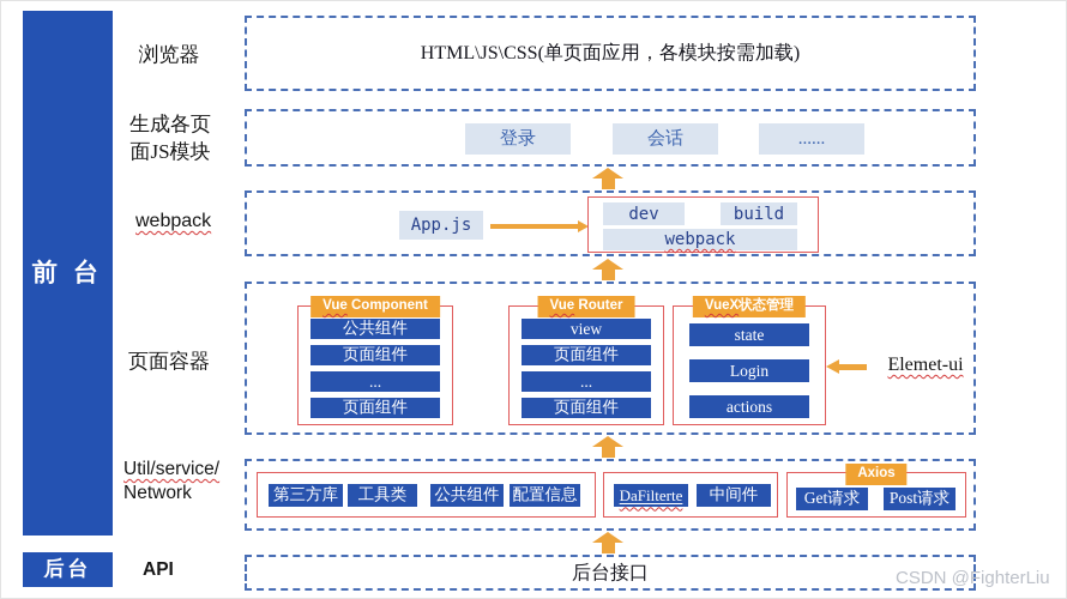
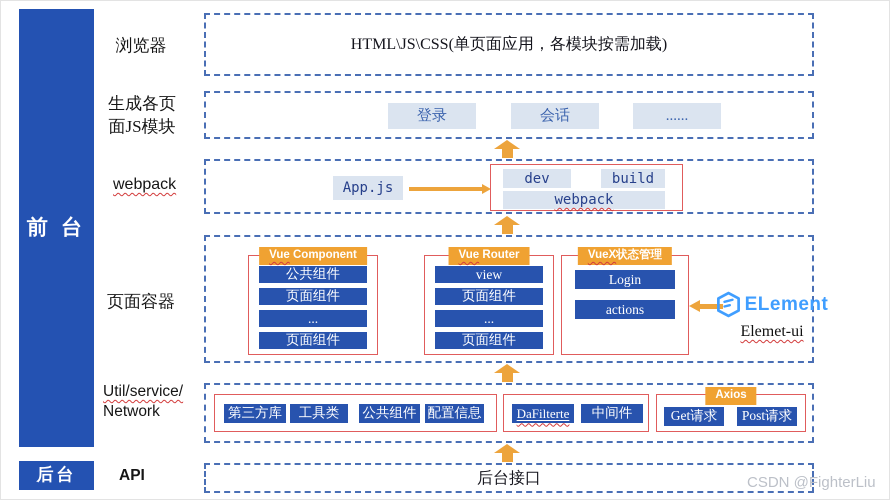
  前 台
  后台
  浏览器
  生成各页
  面JS模块
  webpack
  页面容器
  Util/service/
  Network
  API
  HTML\JS\CSS(单页面应用，各模块按需加载)
  登录
  会话
  ......
  App.js
  dev
  build
  webpack
  Vue Component
  公共组件
  页面组件
  ...
  页面组件
  Vue Router
  view
  页面组件
  ...
  页面组件
  VueX状态管理
- state
  Login
  actions
+ ELement
  Elemet-ui
  第三方库
  工具类
  公共组件
  配置信息
  DaFilterte
  中间件
  Axios
  Get请求
  Post请求
  后台接口
  CSDN @FighterLiu
